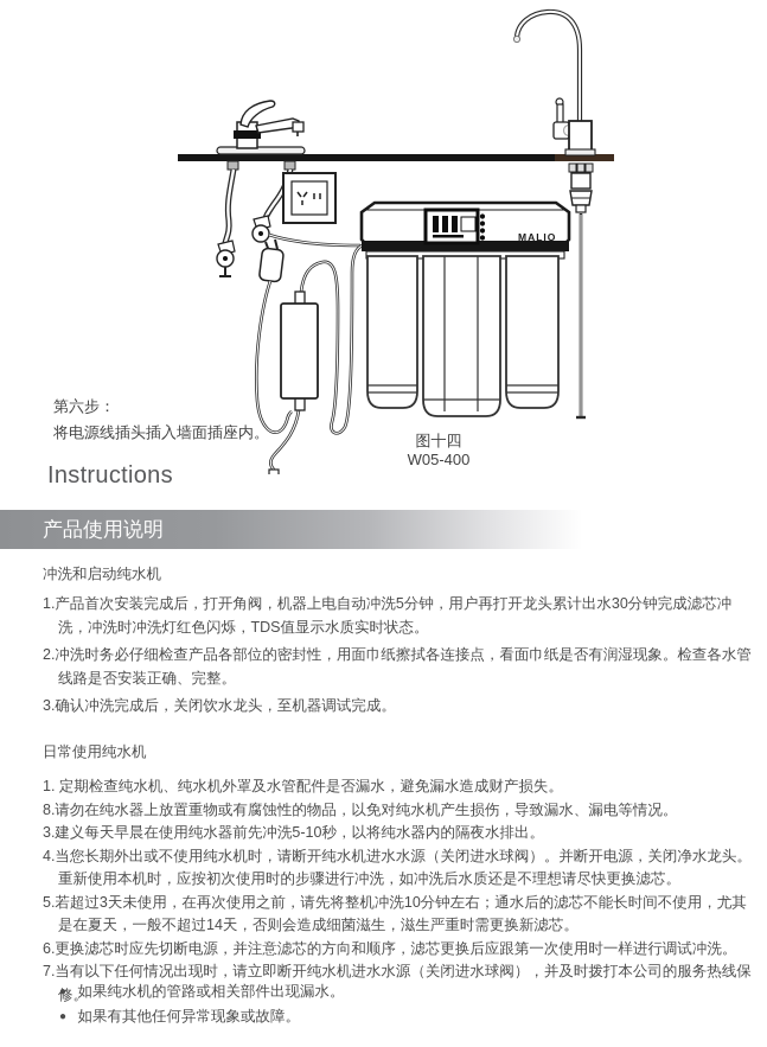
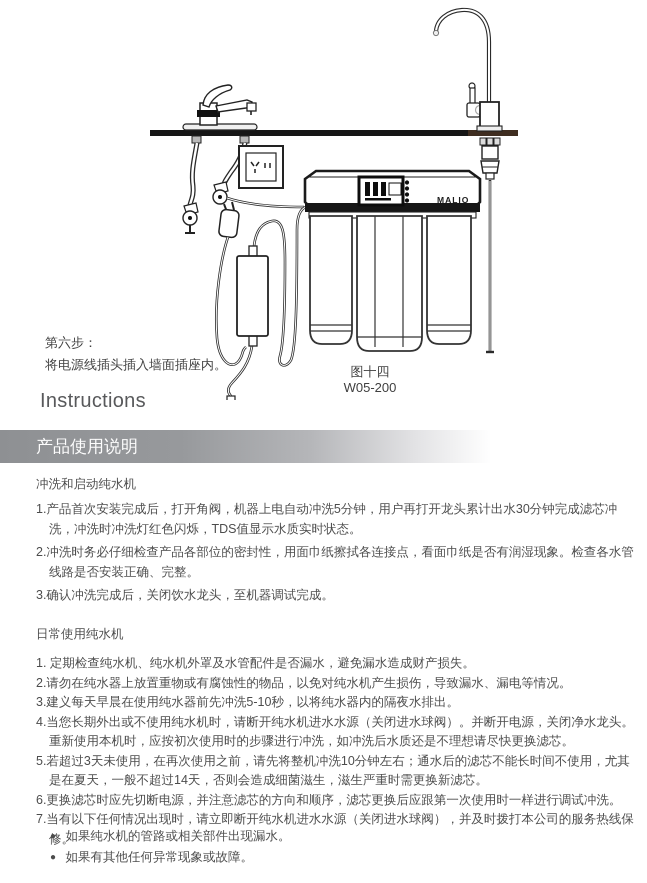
  MALIO
  第六步：
  将电源线插头插入墙面插座内。
  图十四
- W05-400
+ W05-200
  Instructions
  产品使用说明
  冲洗和启动纯水机
  1.产品首次安装完成后，打开角阀，机器上电自动冲洗5分钟，用户再打开龙头累计出水30分钟完成滤芯冲洗，冲洗时冲洗灯红色闪烁，TDS值显示水质实时状态。
  2.冲洗时务必仔细检查产品各部位的密封性，用面巾纸擦拭各连接点，看面巾纸是否有润湿现象。检查各水管线路是否安装正确、完整。
  3.确认冲洗完成后，关闭饮水龙头，至机器调试完成。
  日常使用纯水机
  1. 定期检查纯水机、纯水机外罩及水管配件是否漏水，避免漏水造成财产损失。
- 8.请勿在纯水器上放置重物或有腐蚀性的物品，以免对纯水机产生损伤，导致漏水、漏电等情况。
+ 2.请勿在纯水器上放置重物或有腐蚀性的物品，以免对纯水机产生损伤，导致漏水、漏电等情况。
  3.建义每天早晨在使用纯水器前先冲洗5-10秒，以将纯水器内的隔夜水排出。
  4.当您长期外出或不使用纯水机时，请断开纯水机进水水源（关闭进水球阀）。并断开电源，关闭净水龙头。重新使用本机时，应按初次使用时的步骤进行冲洗，如冲洗后水质还是不理想请尽快更换滤芯。
  5.若超过3天未使用，在再次使用之前，请先将整机冲洗10分钟左右；通水后的滤芯不能长时间不使用，尤其是在夏天，一般不超过14天，否则会造成细菌滋生，滋生严重时需更换新滤芯。
  6.更换滤芯时应先切断电源，并注意滤芯的方向和顺序，滤芯更换后应跟第一次使用时一样进行调试冲洗。
  7.当有以下任何情况出现时，请立即断开纯水机进水水源（关闭进水球阀），并及时拨打本公司的服务热线保修。
  ● 如果纯水机的管路或相关部件出现漏水。
  ● 如果有其他任何异常现象或故障。
